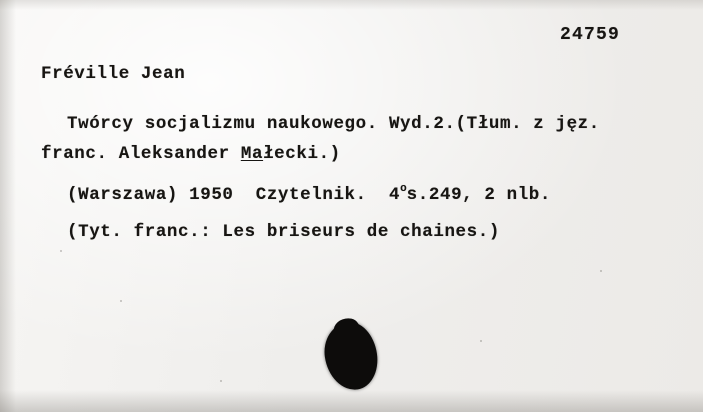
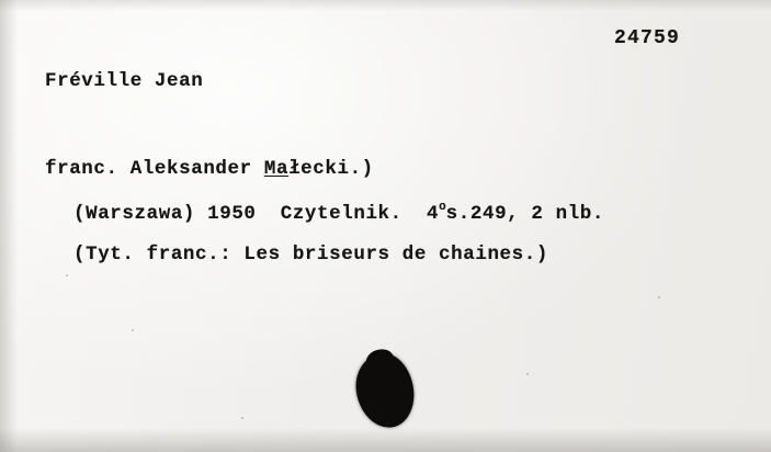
  24759
  Fréville Jean
- Twórcy socjalizmu naukowego. Wyd.2.(Tłum. z jęz.
  franc. Aleksander Małecki.)
  (Warszawa) 1950 Czytelnik. 4os.249, 2 nlb.
  (Tyt. franc.: Les briseurs de chaines.)
